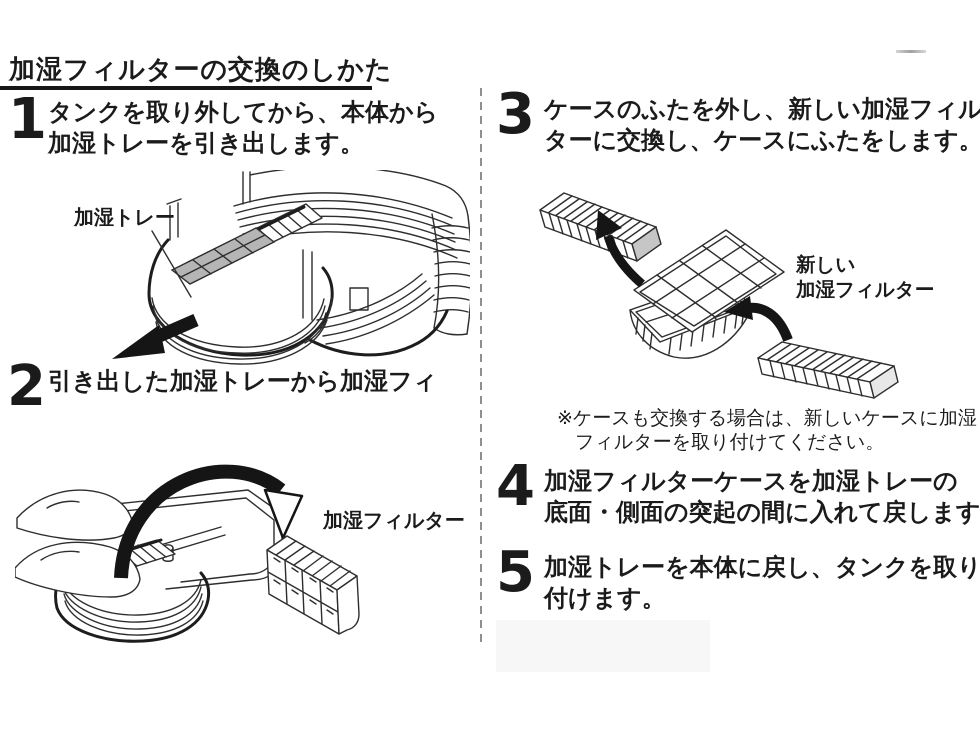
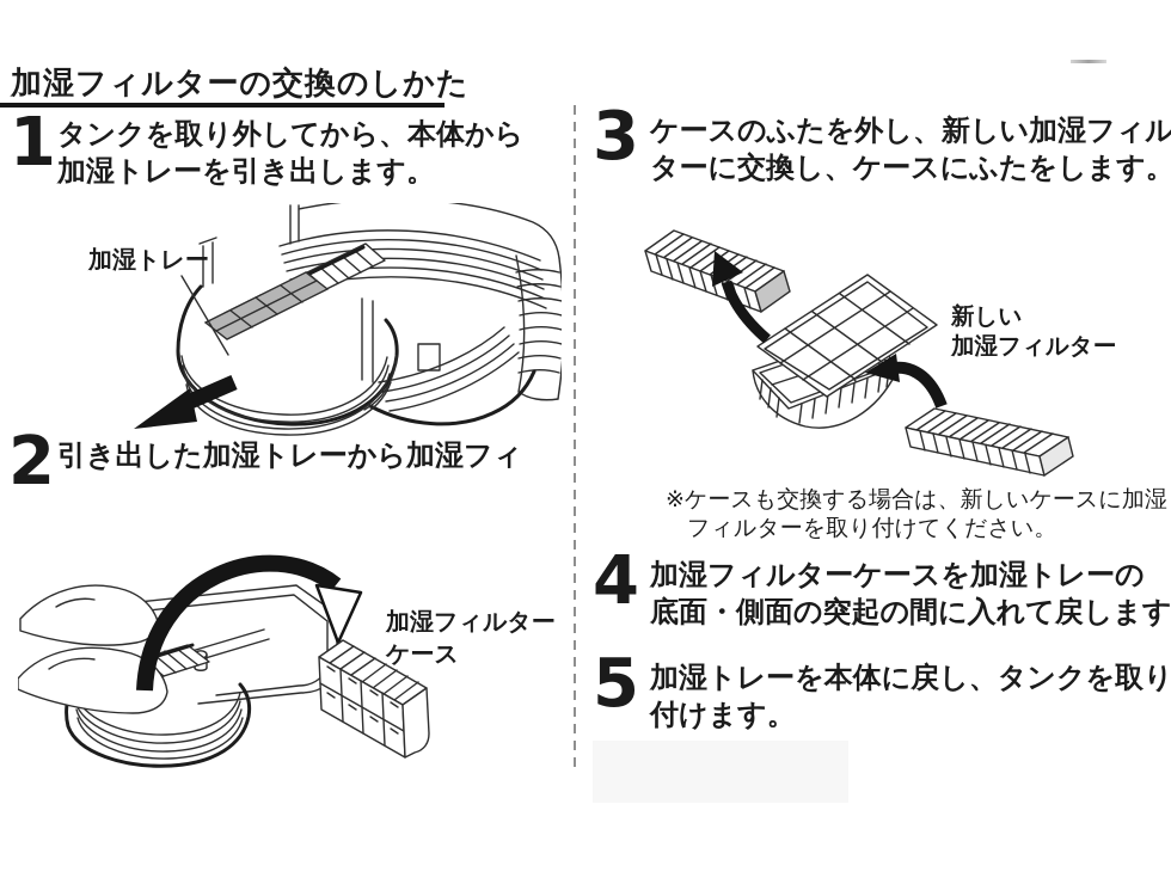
  加湿フィルターの交換のしかた
  1
  タンクを取り外してから、本体から
  加湿トレーを引き出します。
  加湿トレー
  2
  引き出した加湿トレーから加湿フィ
  加湿フィルター
+ ケース
  3
  ケースのふたを外し、新しい加湿フィル
  ターに交換し、ケースにふたをします。
  新しい
  加湿フィルター
  ※ケースも交換する場合は、新しいケースに加湿
  フィルターを取り付けてください。
  4
  加湿フィルターケースを加湿トレーの
  底面・側面の突起の間に入れて戻します
  5
  加湿トレーを本体に戻し、タンクを取り
  付けます。
